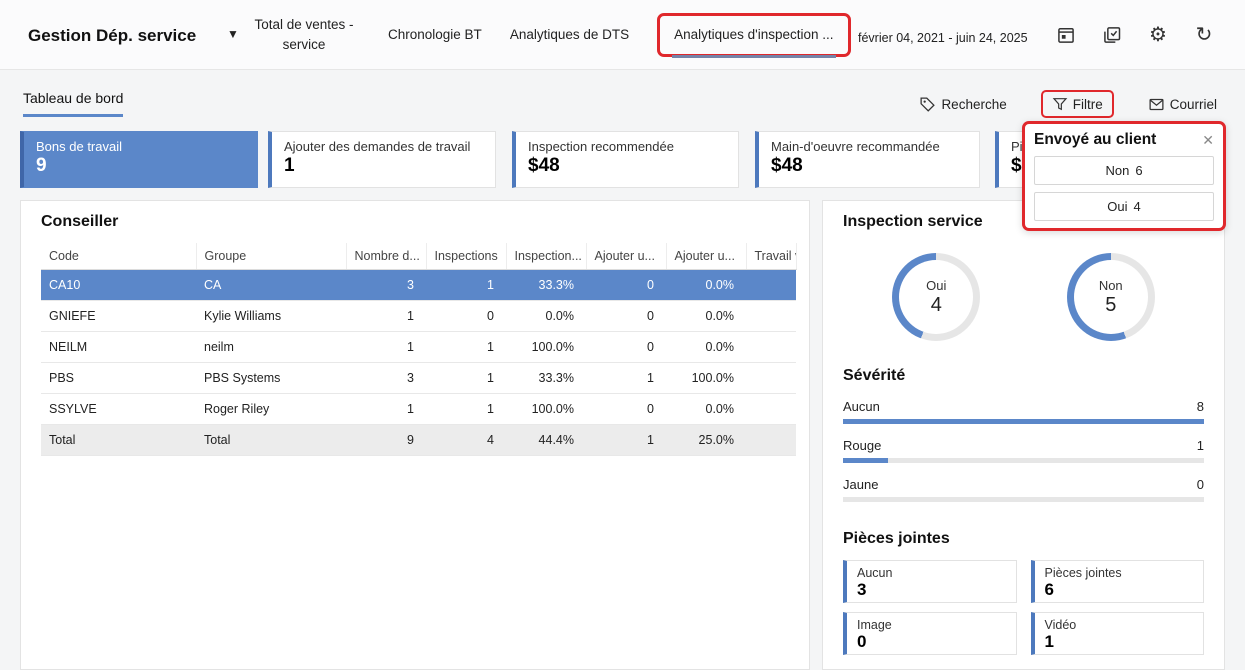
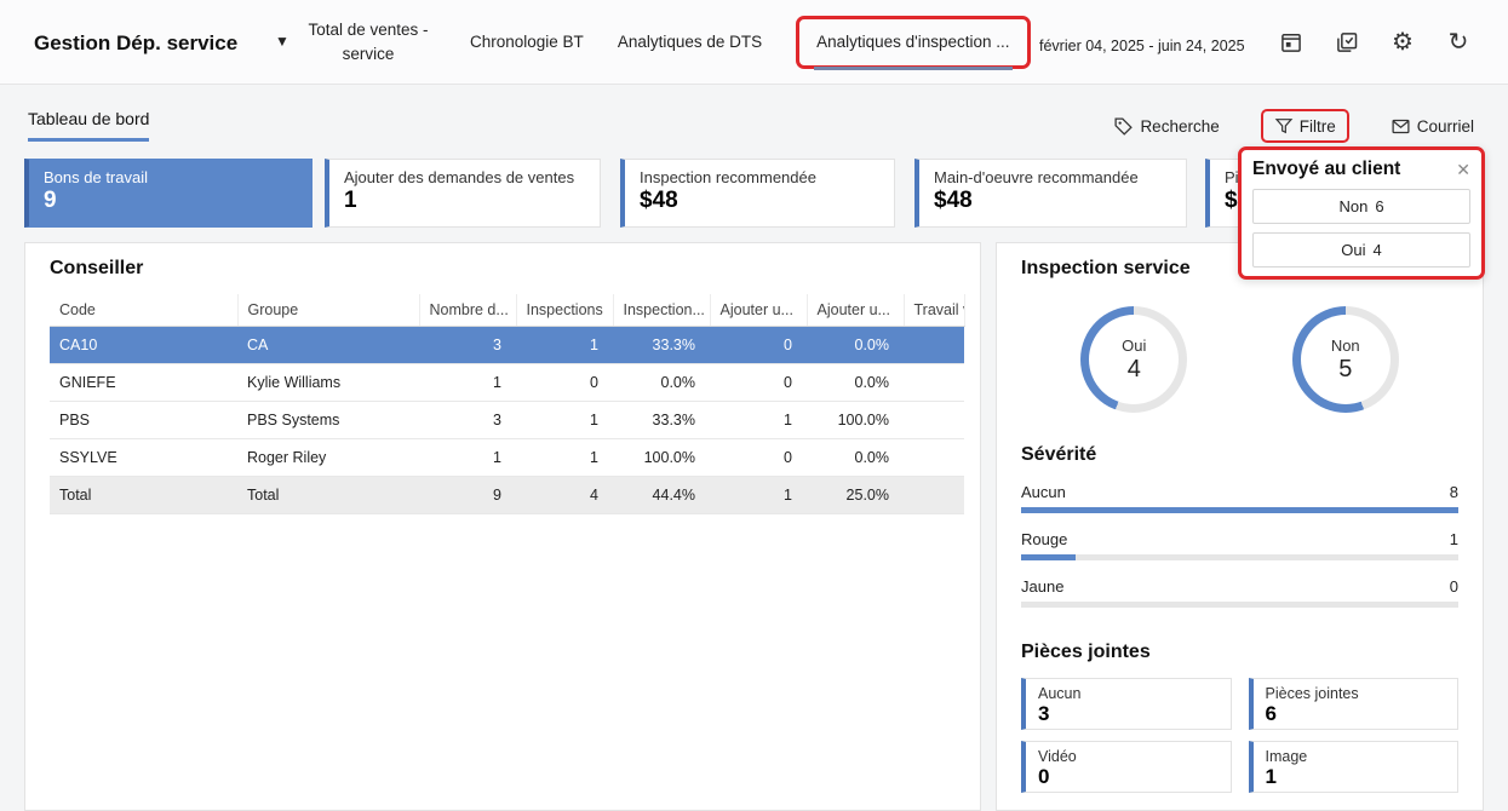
  Gestion Dép. service
  ▼
  Total de ventes - service
  Chronologie BT
  Analytiques de DTS
  Analytiques d'inspection ...
- février 04, 2021 - juin 24, 2025
+ février 04, 2025 - juin 24, 2025
  ⚙
  ↻
  Tableau de bord
  Recherche
  Filtre
  Courriel
  Bons de travail
  9
- Ajouter des demandes de travail
+ Ajouter des demandes de ventes
  1
  Inspection recommendée
  $48
  Main-d'oeuvre recommandée
  $48
  $
  Envoyé au client
  ✕
  Non
  6
  Oui
  4
  Conseiller
  Code	Groupe	Nombre d...	Inspections	Inspection...	Ajouter u...	Ajouter u...	Travail
  CA10	CA	3	1	33.3%	0	0.0%
  GNIEFE	Kylie Williams	1	0	0.0%	0	0.0%
- NEILM	neilm	1	1	100.0%	0	0.0%
  PBS	PBS Systems	3	1	33.3%	1	100.0%
  SSYLVE	Roger Riley	1	1	100.0%	0	0.0%
  Total	Total	9	4	44.4%	1	25.0%
  Inspection service
  Oui
  4
  Non
  5
  Sévérité
  Aucun
  8
  Rouge
  1
  Jaune
  0
  Pièces jointes
  Aucun
  3
  Pièces jointes
  6
- Image
+ Vidéo
  0
- Vidéo
+ Image
  1
